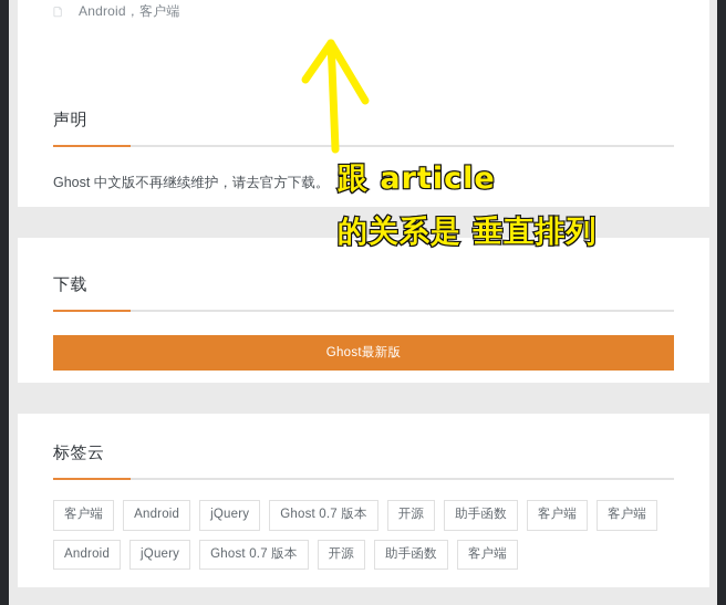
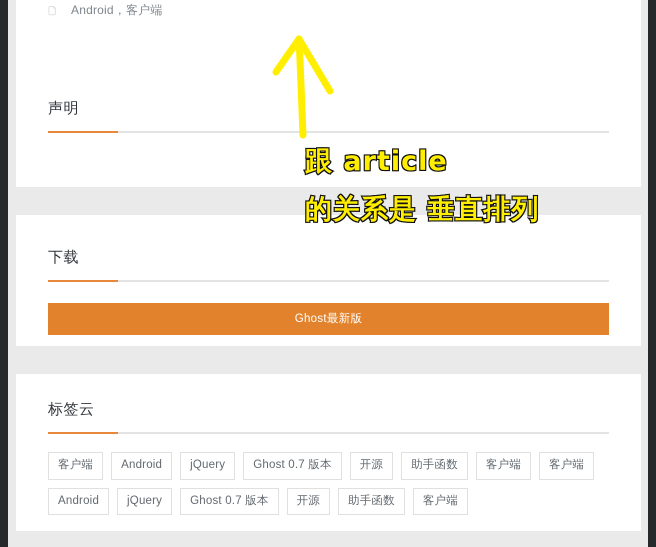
  Android，客户端
  声明
- Ghost 中文版不再继续维护，请去官方下载。
  下载
  Ghost最新版
  标签云
  客户端
  Android
  jQuery
  Ghost 0.7 版本
  开源
  助手函数
  客户端
  客户端
  Android
  jQuery
  Ghost 0.7 版本
  开源
  助手函数
  客户端
  跟 article
  的关系是 垂直排列
